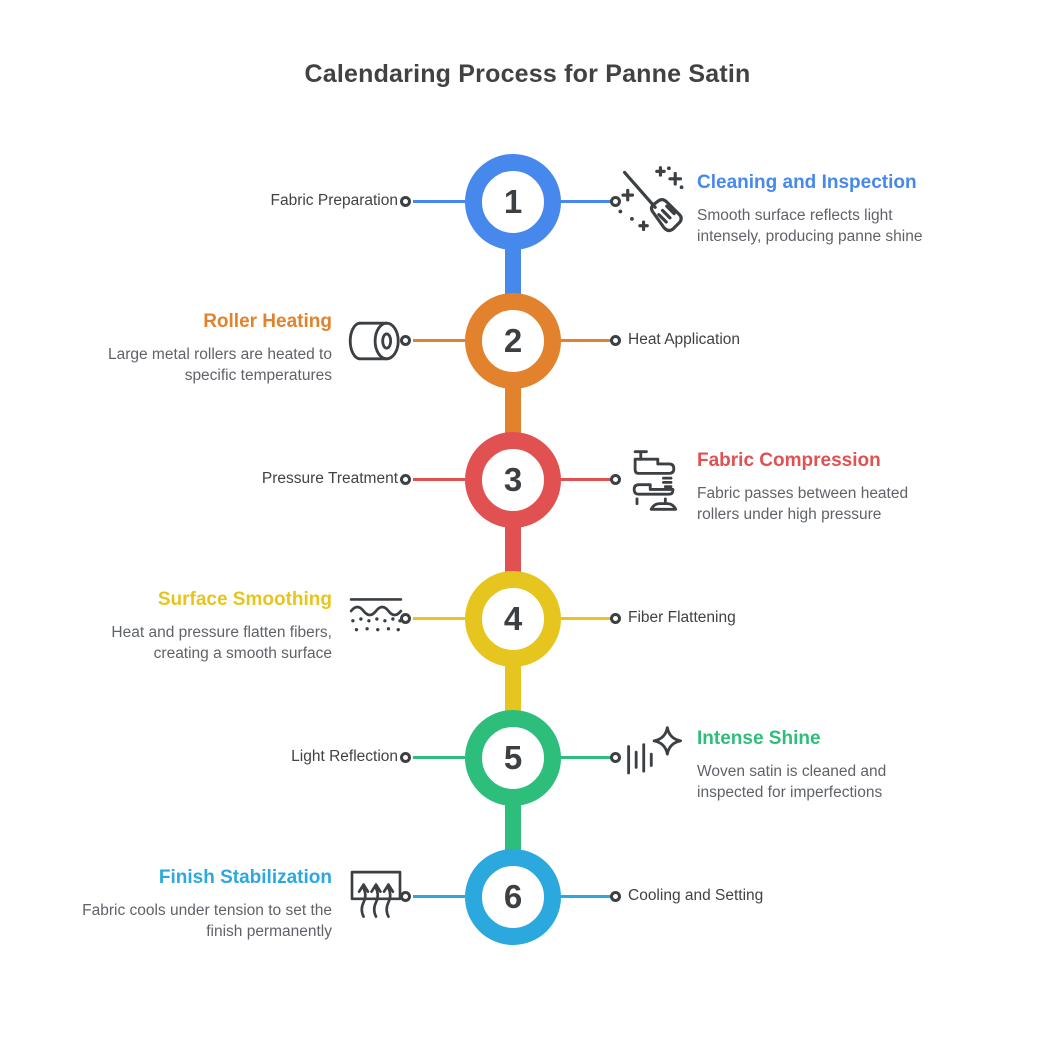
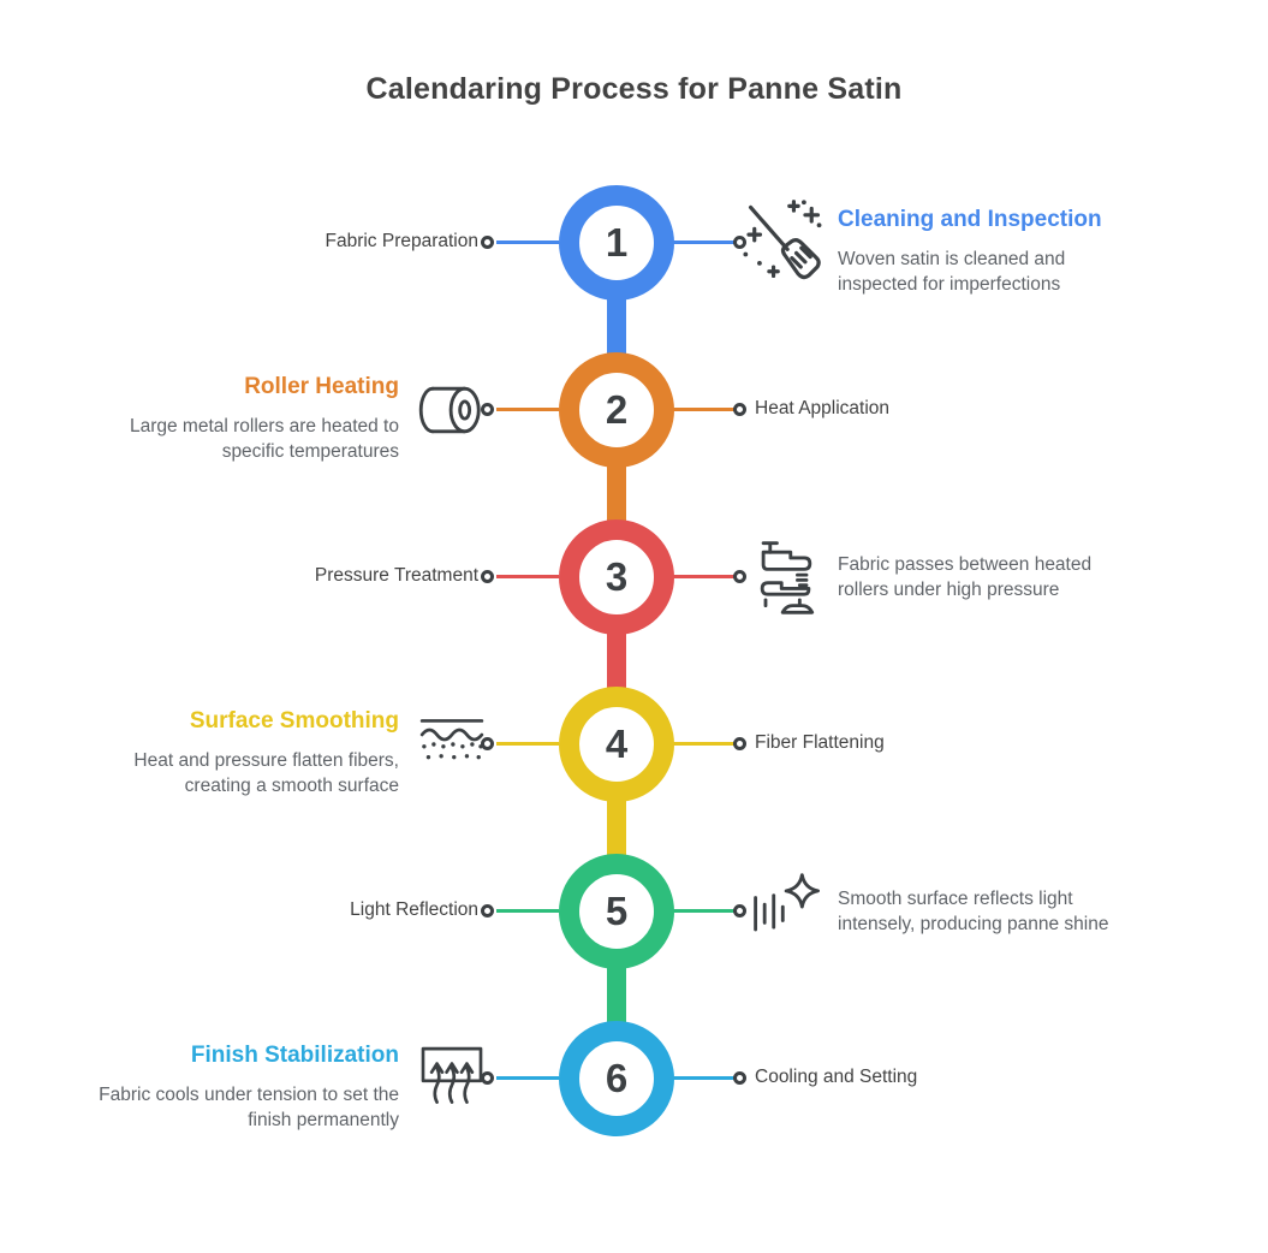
  Calendaring Process for Panne Satin
  Fabric Preparation
  1
  Cleaning and Inspection
- Smooth surface reflects light intensely, producing panne shine
+ Woven satin is cleaned and inspected for imperfections
  Roller Heating
  Large metal rollers are heated to specific temperatures
  2
  Heat Application
  Pressure Treatment
  3
- Fabric Compression
  Fabric passes between heated rollers under high pressure
  Surface Smoothing
  Heat and pressure flatten fibers, creating a smooth surface
  4
  Fiber Flattening
  Light Reflection
  5
- Intense Shine
- Woven satin is cleaned and inspected for imperfections
+ Smooth surface reflects light intensely, producing panne shine
  Finish Stabilization
  Fabric cools under tension to set the finish permanently
  6
  Cooling and Setting
